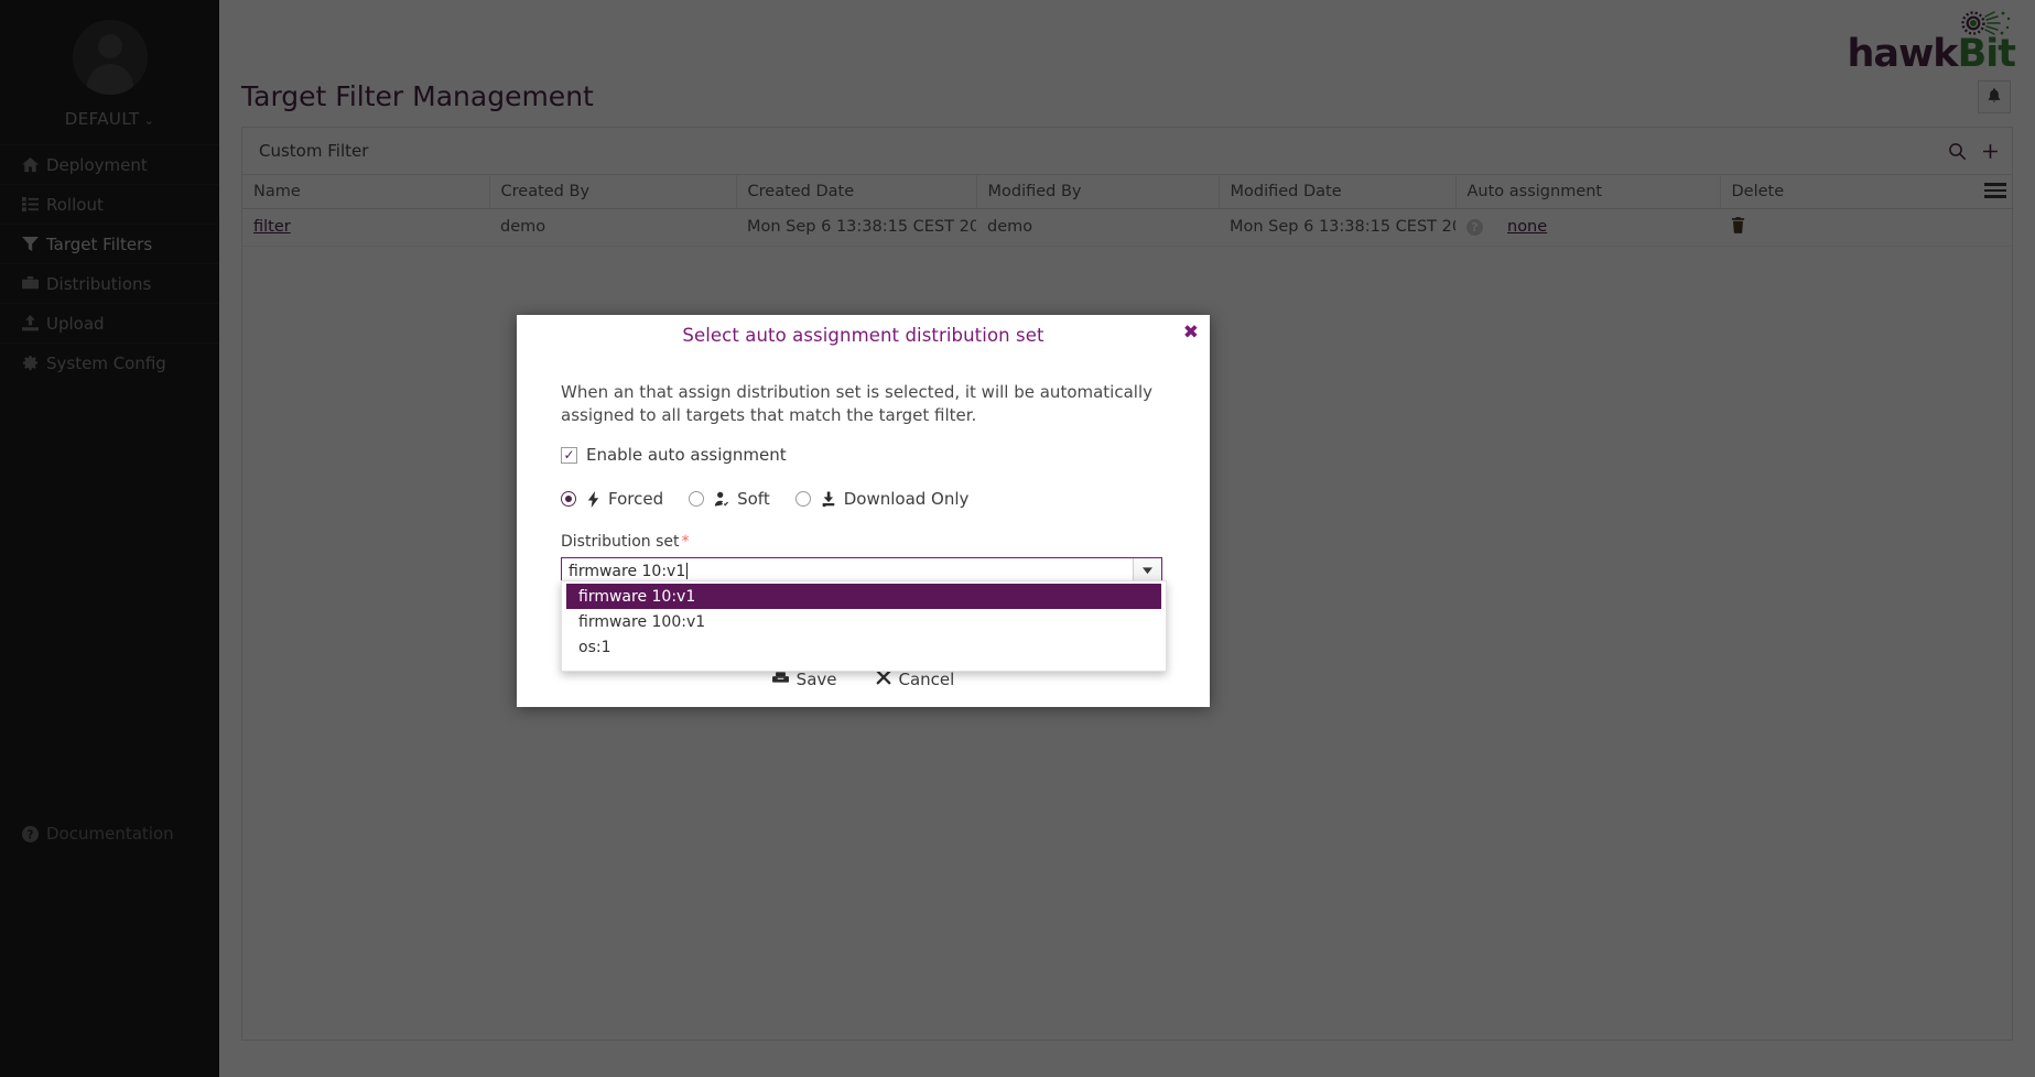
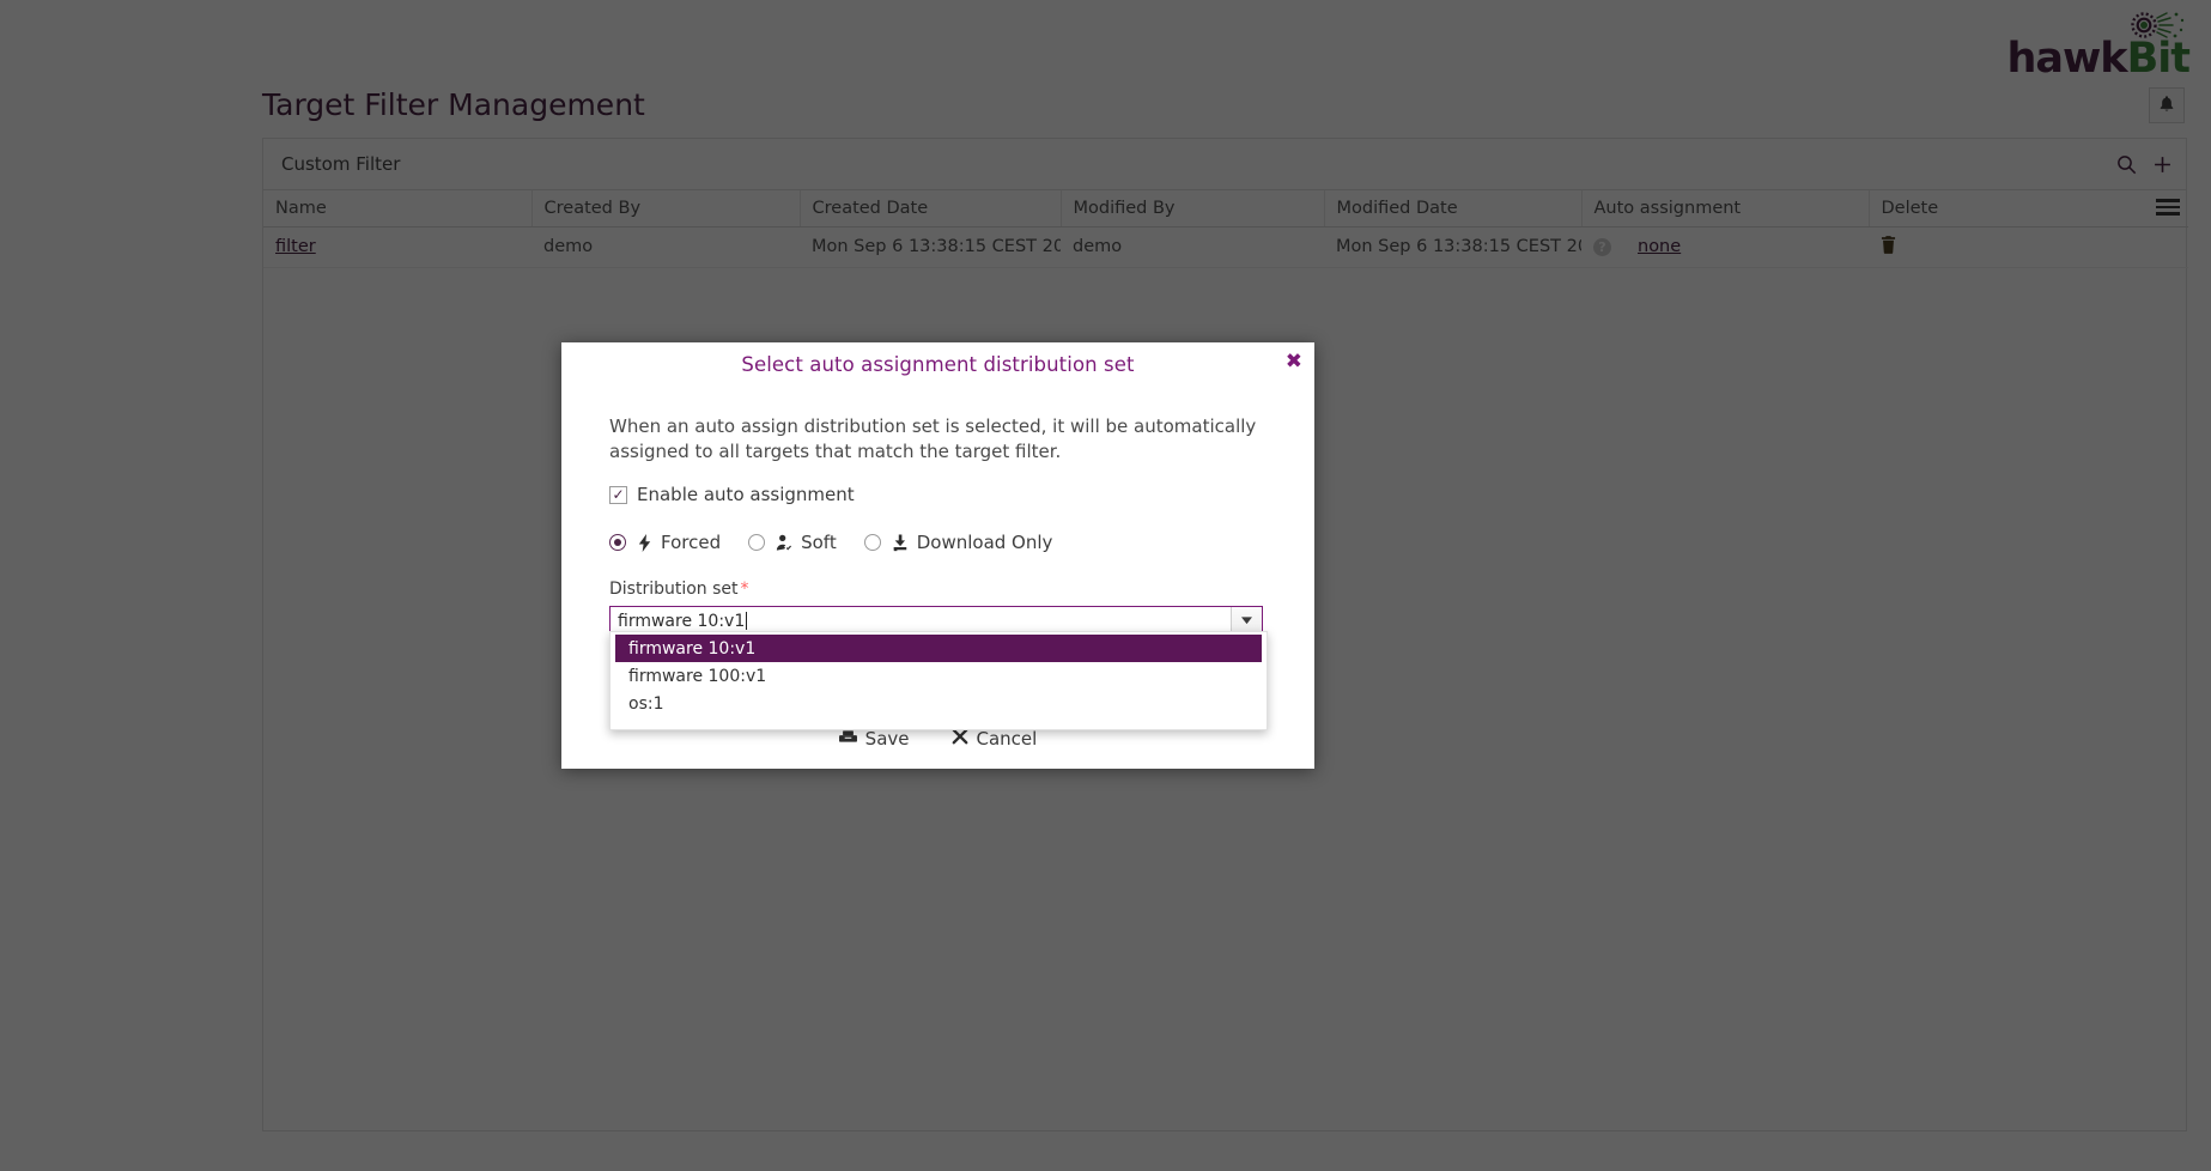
- DEFAULT ⌄
- Deployment
- Rollout
- Target Filters
- Distributions
- Upload
- System Config
- ?
- Documentation
  hawkBit
  Target Filter Management
  Custom Filter
  Name	Created By	Created Date	Modified By	Modified Date	Auto assignment	Delete
  filter	demo	Mon Sep 6 13:38:15 CEST 20	demo	Mon Sep 6 13:38:15 CEST 2	none
  Select auto assignment distribution set
  ✖
- When an that assign distribution set is selected, it will be automatically assigned to all targets that match the target filter.
+ When an auto assign distribution set is selected, it will be automatically assigned to all targets that match the target filter.
  ✓
  Enable auto assignment
  Forced
  Soft
  Download Only
  Distribution set *
  firmware 10:v1
  Save
  Cancel
  firmware 10:v1
  firmware 100:v1
  os:1
